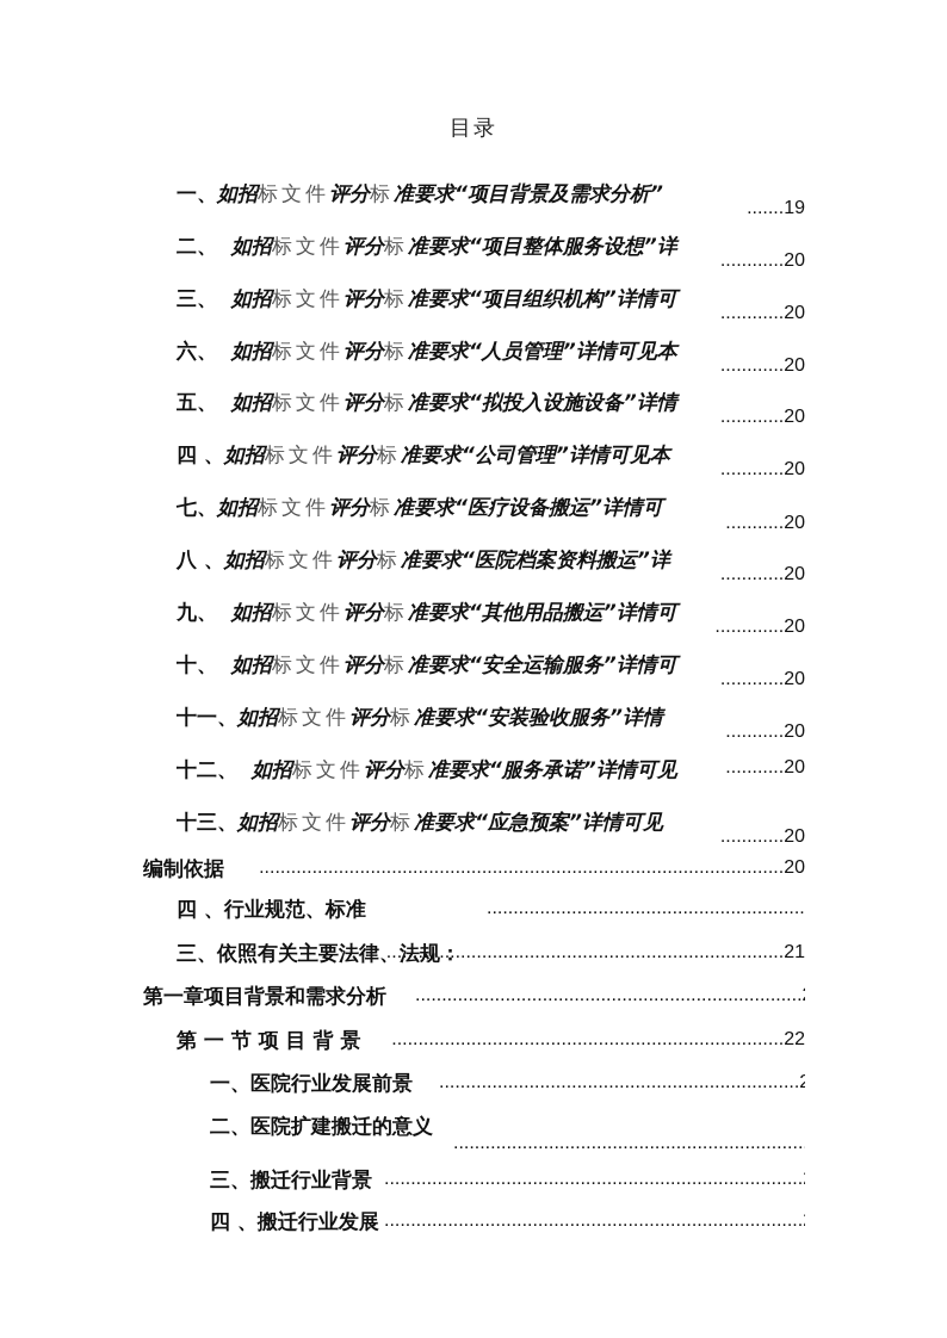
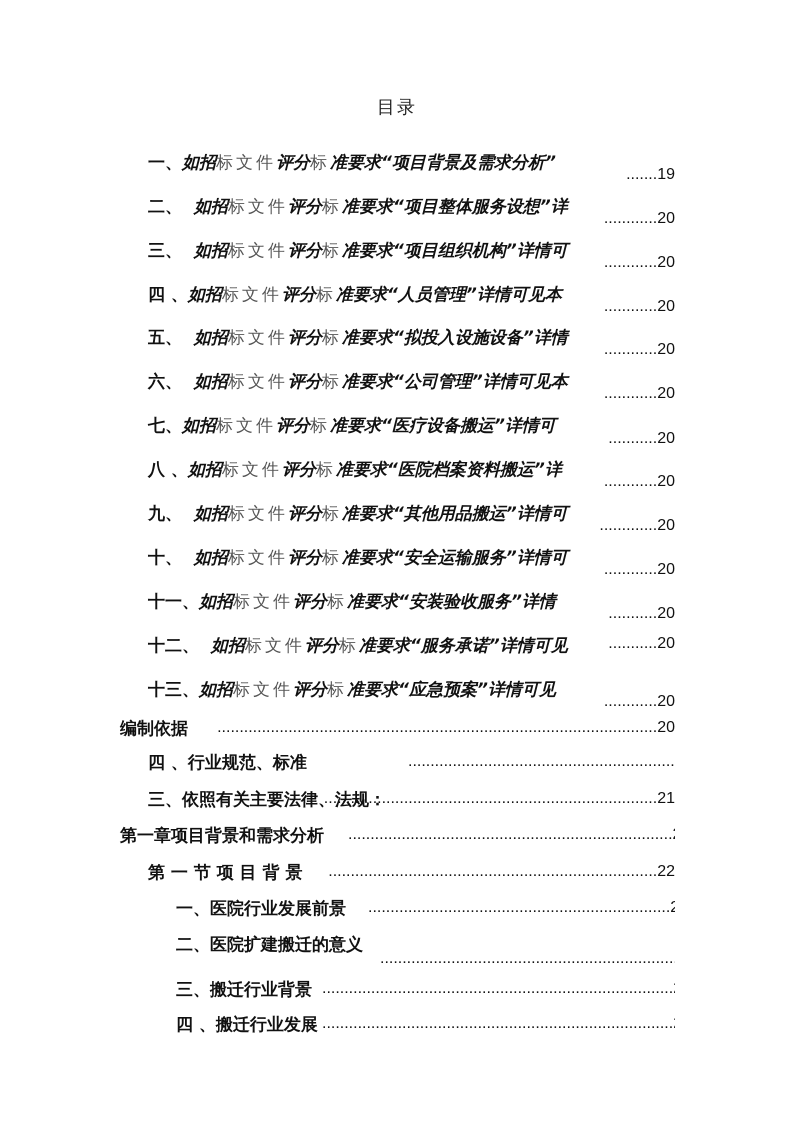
  目录
  一、如招标文件评分标准要求“项目背景及需求分析”
  .......19
  二、 如招标文件评分标准要求“项目整体服务设想”详
  ............20
  三、 如招标文件评分标准要求“项目组织机构”详情可
  ............20
- 六、 如招标文件评分标准要求“人员管理”详情可见本
+ 四 、如招标文件评分标准要求“人员管理”详情可见本
  ............20
  五、 如招标文件评分标准要求“拟投入设施设备”详情
  ............20
- 四 、如招标文件评分标准要求“公司管理”详情可见本
+ 六、 如招标文件评分标准要求“公司管理”详情可见本
  ............20
  七、如招标文件评分标准要求“医疗设备搬运”详情可
  ...........20
  八 、如招标文件评分标准要求“医院档案资料搬运”详
  ............20
  九、 如招标文件评分标准要求“其他用品搬运”详情可
  .............20
  十、 如招标文件评分标准要求“安全运输服务”详情可
  ............20
  十一、如招标文件评分标准要求“安装验收服务”详情
  ...........20
  十二、 如招标文件评分标准要求“服务承诺”详情可见
  ...........20
  十三、如招标文件评分标准要求“应急预案”详情可见
  ............20
  编制依据
  ...................................................................................................20
  四 、行业规范、标准
  ............................................................
  三、依照有关主要法律、法规：
  ...........................................................................21
  第一章项目背景和需求分析
  .........................................................................
  第 一 节 项 目 背 景
  ..........................................................................22
  一、医院行业发展前景
  ....................................................................2
  二、医院扩建搬迁的意义
  ..................................................................
  三、搬迁行业背景
  ...............................................................................
  四 、搬迁行业发展
  ...............................................................................
